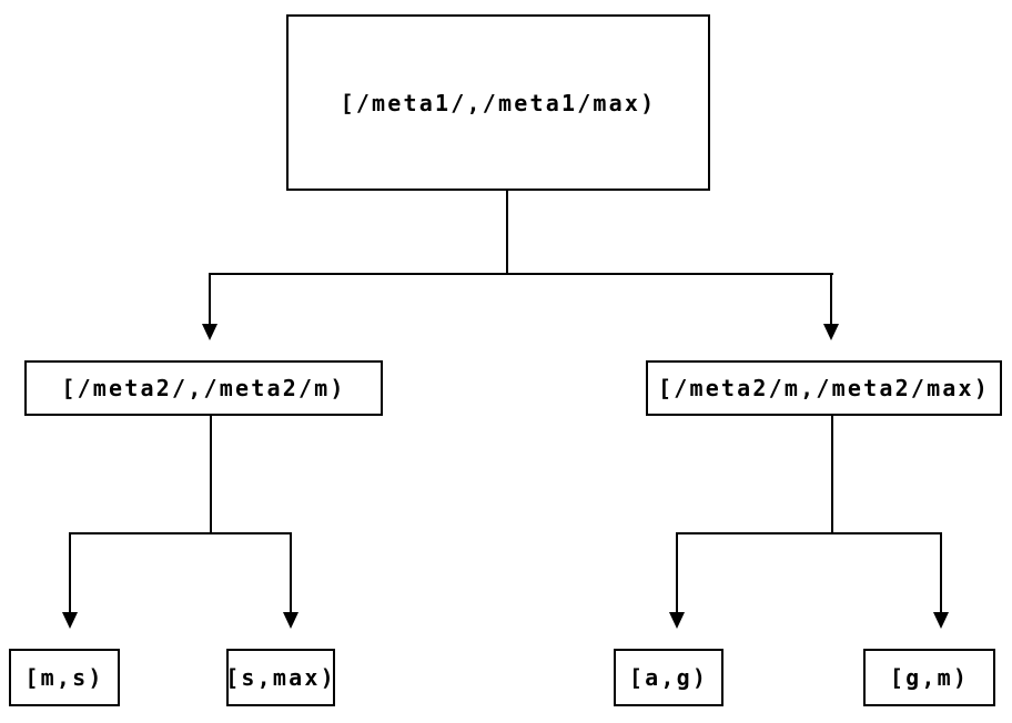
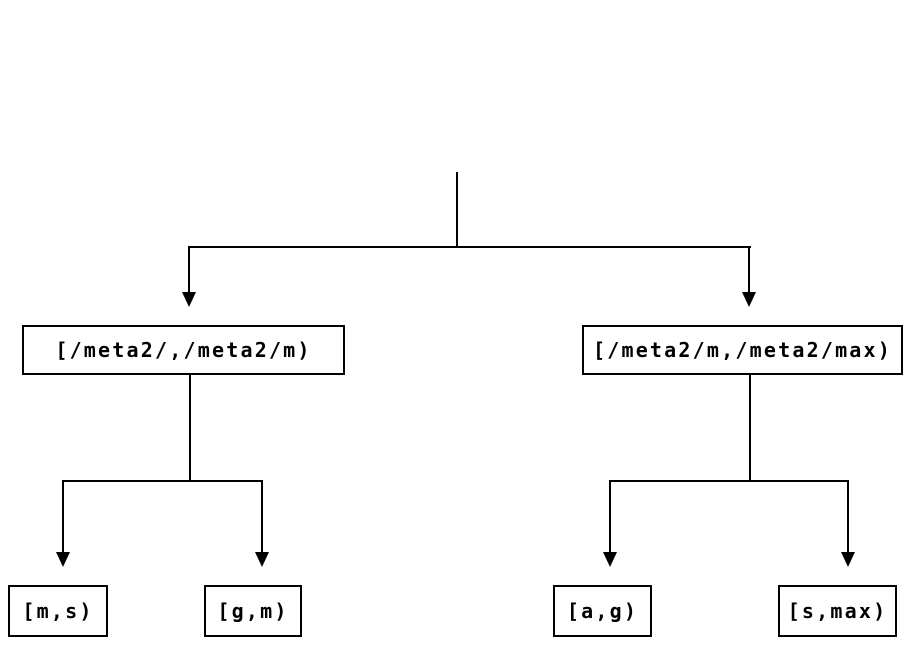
- [/meta1/,/meta1/max)
  [/meta2/,/meta2/m)
  [/meta2/m,/meta2/max)
  [m,s)
- [s,max)
+ [g,m)
  [a,g)
- [g,m)
+ [s,max)
